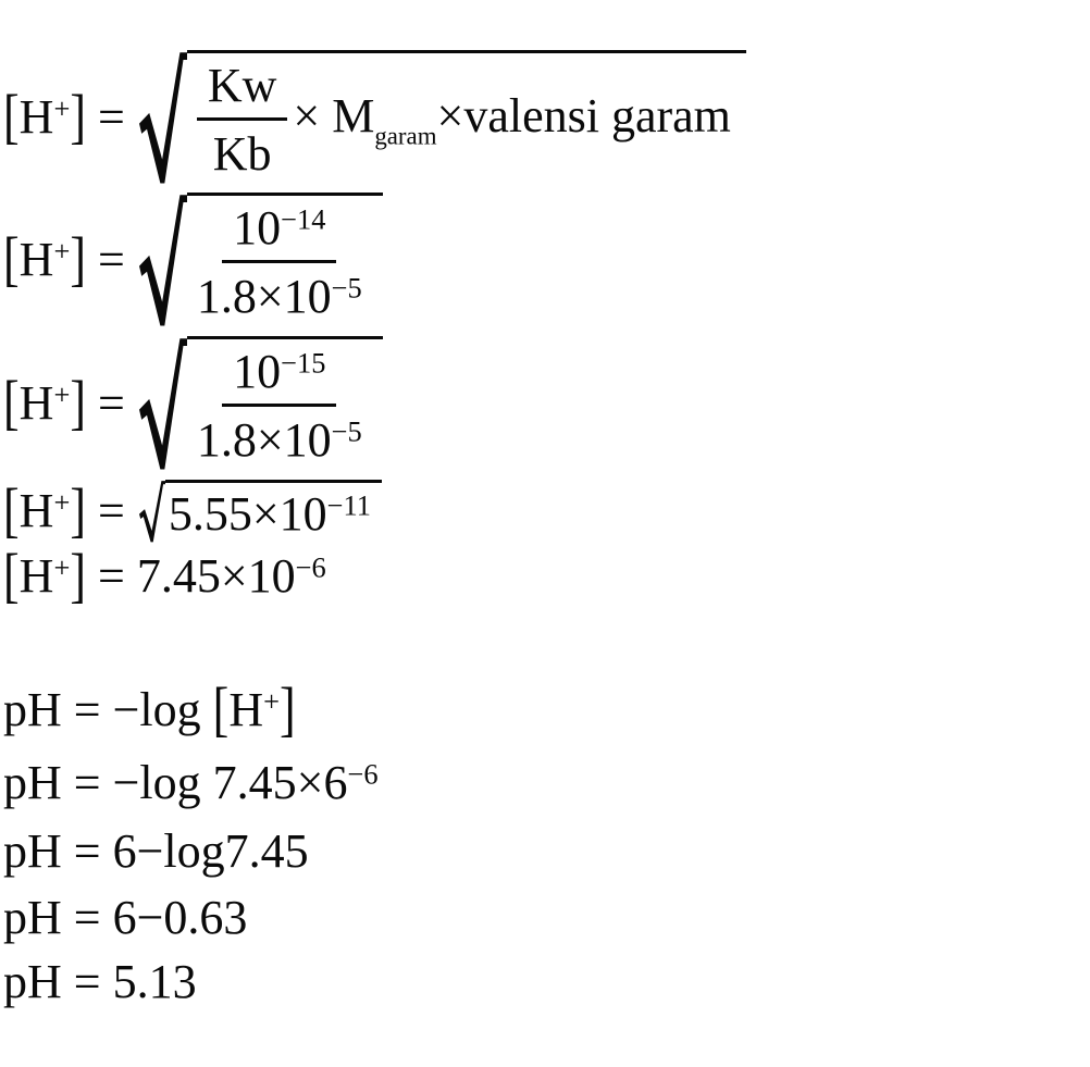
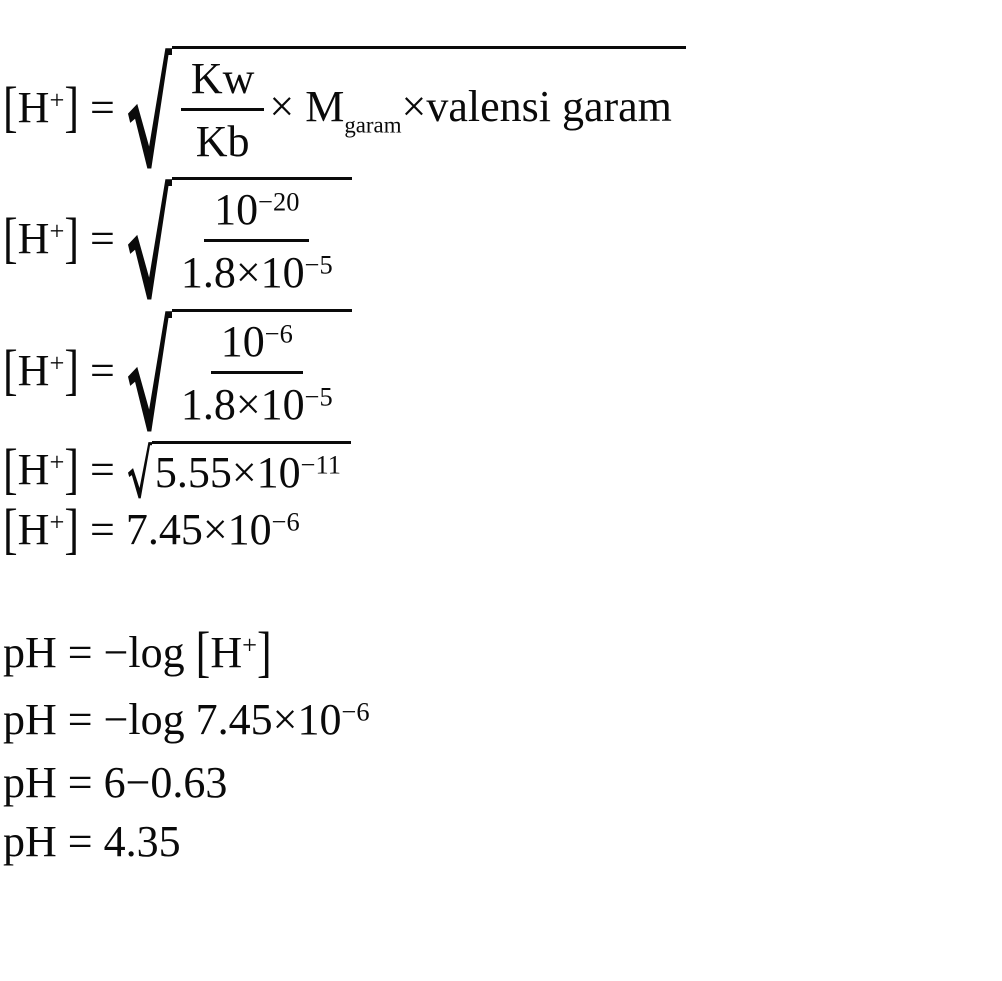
  [H+] =
  Kw
  Kb
  × Mgaram×valensi garam
  [H+] =
- 10−14
+ 10−20
  1.8×10−5
  [H+] =
- 10−15
+ 10−6
  1.8×10−5
  [H+] =
  5.55×10−11
  [H+] = 7.45×10−6
  pH = −log [H+]
- pH = −log 7.45×6−6
+ pH = −log 7.45×10−6
- pH = 6−log7.45
  pH = 6−0.63
- pH = 5.13
+ pH = 4.35
